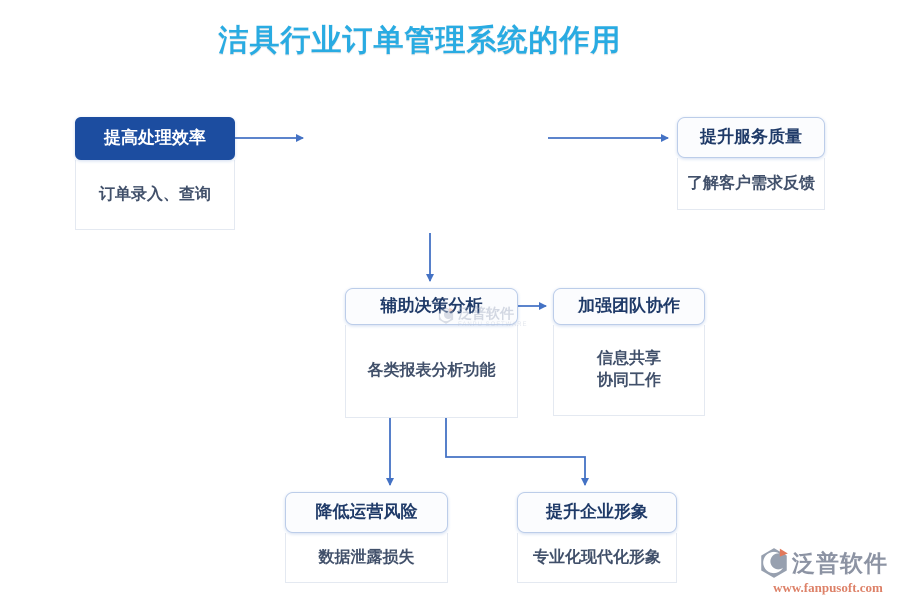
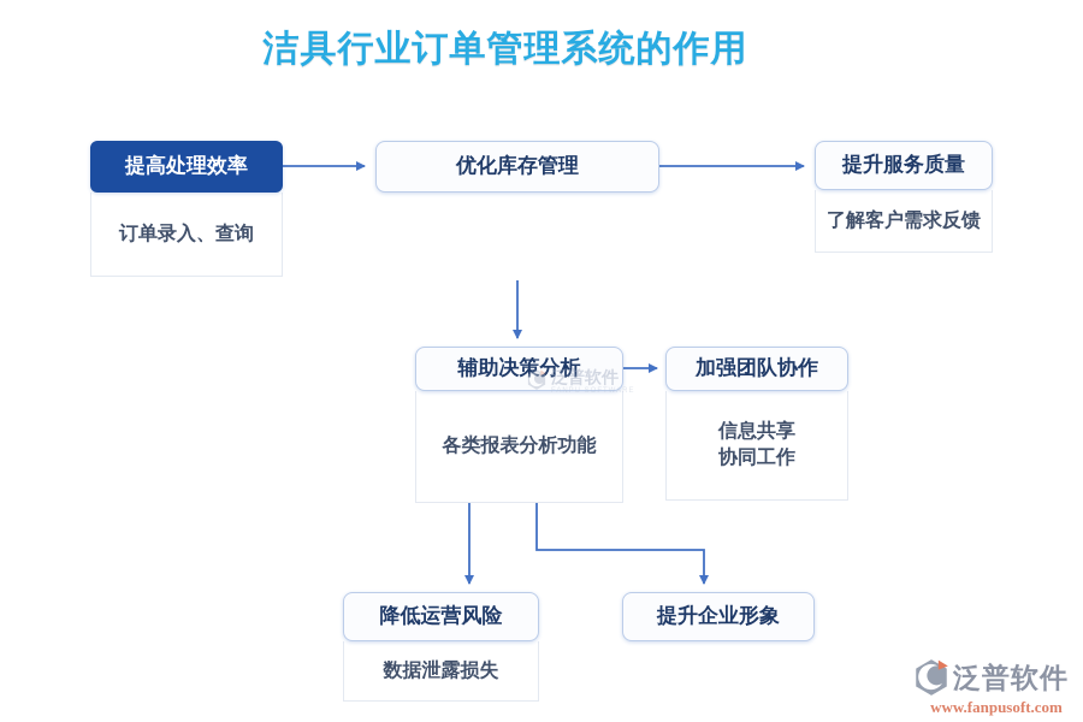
  洁具行业订单管理系统的作用
  提高处理效率
  订单录入、查询
+ 优化库存管理
  提升服务质量
  了解客户需求反馈
  辅助决策分析
  各类报表分析功能
  加强团队协作
  信息共享
  协同工作
  降低运营风险
  数据泄露损失
  提升企业形象
- 专业化现代化形象
  泛普软件
  泛普软件
  www.fanpusoft.com
